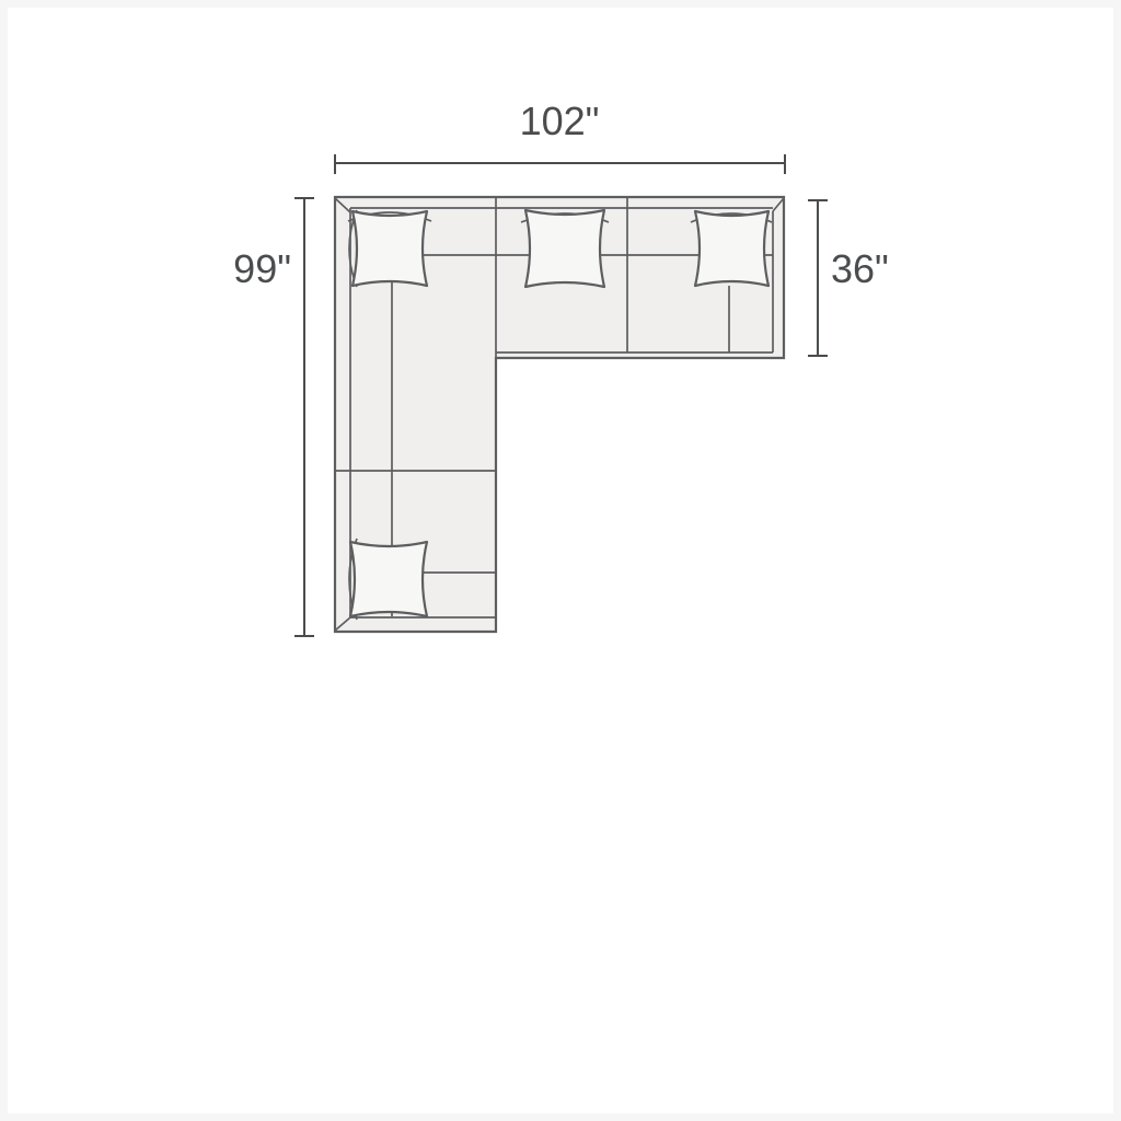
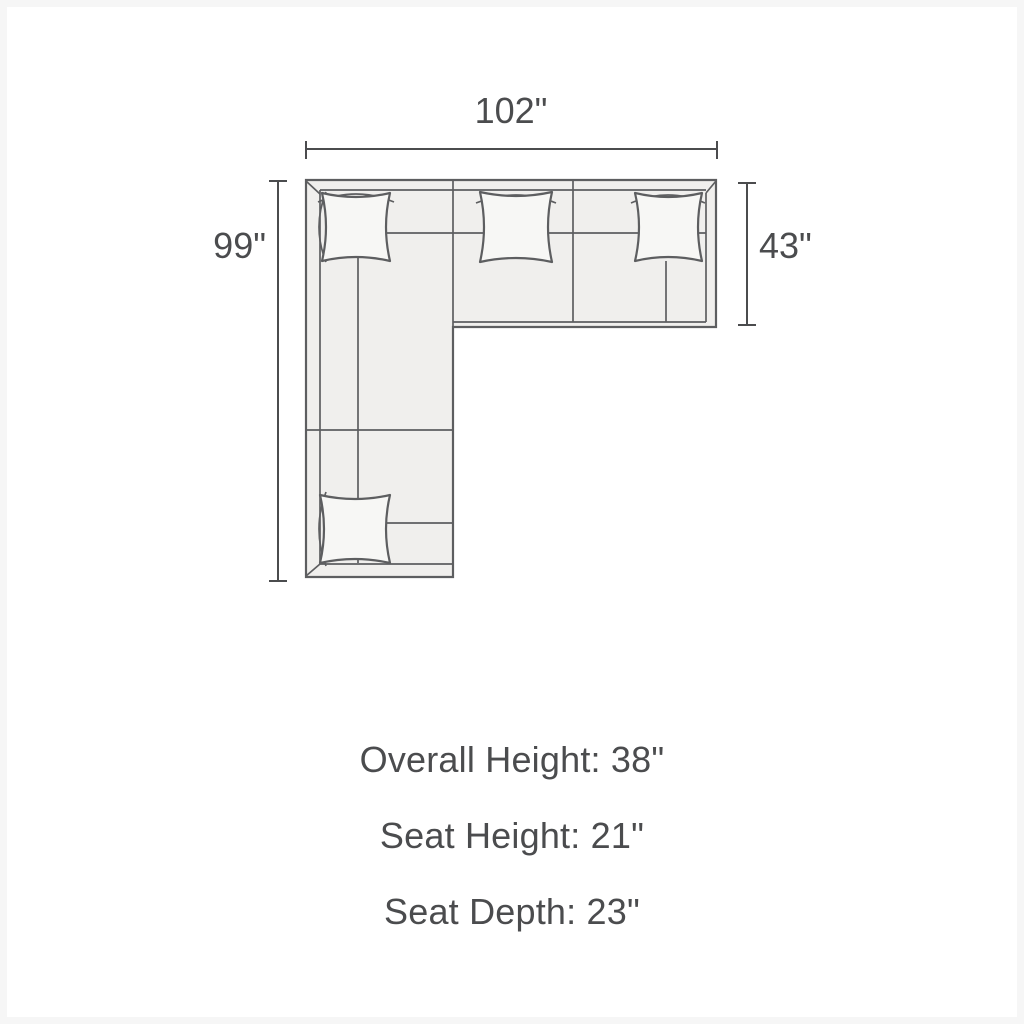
  102"
  99"
- 36"
+ 43"
+ Overall Height: 38"
+ Seat Height: 21"
+ Seat Depth: 23"
